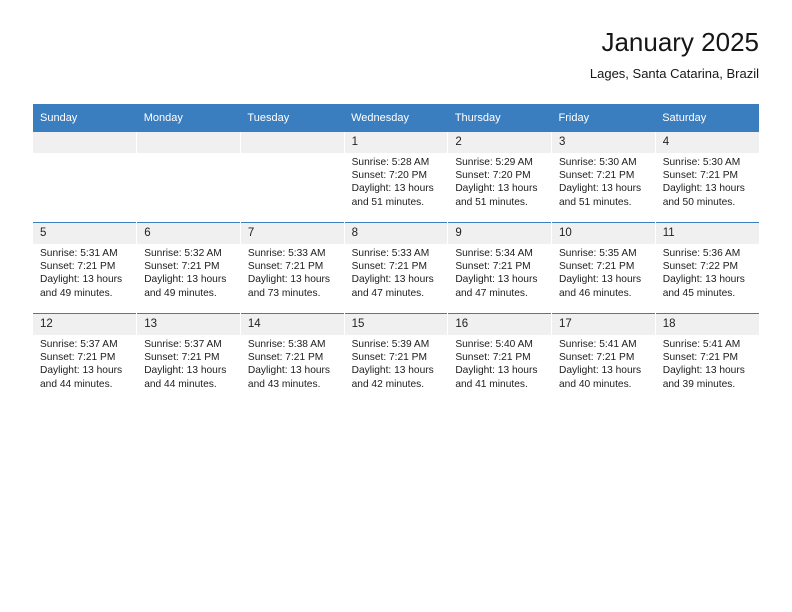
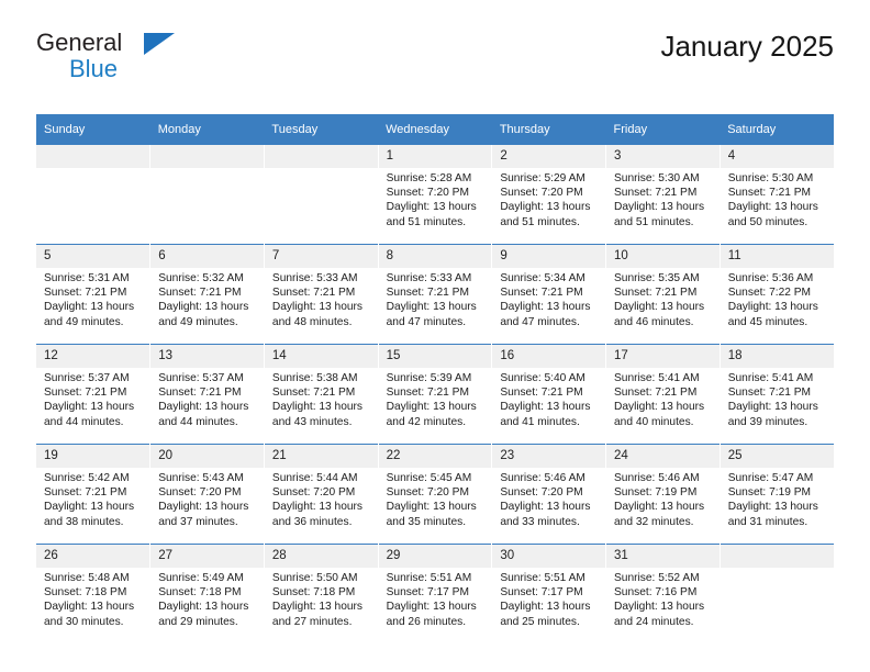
+ General
+ Blue
  January 2025
- Lages, Santa Catarina, Brazil
  Sunday	Monday	Tuesday	Wednesday	Thursday	Friday	Saturday
  			1Sunrise: 5:28 AMSunset: 7:20 PMDaylight: 13 hoursand 51 minutes.	2Sunrise: 5:29 AMSunset: 7:20 PMDaylight: 13 hoursand 51 minutes.	3Sunrise: 5:30 AMSunset: 7:21 PMDaylight: 13 hoursand 51 minutes.	4Sunrise: 5:30 AMSunset: 7:21 PMDaylight: 13 hoursand 50 minutes.
- 5Sunrise: 5:31 AMSunset: 7:21 PMDaylight: 13 hoursand 49 minutes.	6Sunrise: 5:32 AMSunset: 7:21 PMDaylight: 13 hoursand 49 minutes.	7Sunrise: 5:33 AMSunset: 7:21 PMDaylight: 13 hoursand 73 minutes.	8Sunrise: 5:33 AMSunset: 7:21 PMDaylight: 13 hoursand 47 minutes.	9Sunrise: 5:34 AMSunset: 7:21 PMDaylight: 13 hoursand 47 minutes.	10Sunrise: 5:35 AMSunset: 7:21 PMDaylight: 13 hoursand 46 minutes.	11Sunrise: 5:36 AMSunset: 7:22 PMDaylight: 13 hoursand 45 minutes.
+ 5Sunrise: 5:31 AMSunset: 7:21 PMDaylight: 13 hoursand 49 minutes.	6Sunrise: 5:32 AMSunset: 7:21 PMDaylight: 13 hoursand 49 minutes.	7Sunrise: 5:33 AMSunset: 7:21 PMDaylight: 13 hoursand 48 minutes.	8Sunrise: 5:33 AMSunset: 7:21 PMDaylight: 13 hoursand 47 minutes.	9Sunrise: 5:34 AMSunset: 7:21 PMDaylight: 13 hoursand 47 minutes.	10Sunrise: 5:35 AMSunset: 7:21 PMDaylight: 13 hoursand 46 minutes.	11Sunrise: 5:36 AMSunset: 7:22 PMDaylight: 13 hoursand 45 minutes.
  12Sunrise: 5:37 AMSunset: 7:21 PMDaylight: 13 hoursand 44 minutes.	13Sunrise: 5:37 AMSunset: 7:21 PMDaylight: 13 hoursand 44 minutes.	14Sunrise: 5:38 AMSunset: 7:21 PMDaylight: 13 hoursand 43 minutes.	15Sunrise: 5:39 AMSunset: 7:21 PMDaylight: 13 hoursand 42 minutes.	16Sunrise: 5:40 AMSunset: 7:21 PMDaylight: 13 hoursand 41 minutes.	17Sunrise: 5:41 AMSunset: 7:21 PMDaylight: 13 hoursand 40 minutes.	18Sunrise: 5:41 AMSunset: 7:21 PMDaylight: 13 hoursand 39 minutes.
+ 19Sunrise: 5:42 AMSunset: 7:21 PMDaylight: 13 hoursand 38 minutes.	20Sunrise: 5:43 AMSunset: 7:20 PMDaylight: 13 hoursand 37 minutes.	21Sunrise: 5:44 AMSunset: 7:20 PMDaylight: 13 hoursand 36 minutes.	22Sunrise: 5:45 AMSunset: 7:20 PMDaylight: 13 hoursand 35 minutes.	23Sunrise: 5:46 AMSunset: 7:20 PMDaylight: 13 hoursand 33 minutes.	24Sunrise: 5:46 AMSunset: 7:19 PMDaylight: 13 hoursand 32 minutes.	25Sunrise: 5:47 AMSunset: 7:19 PMDaylight: 13 hoursand 31 minutes.
+ 26Sunrise: 5:48 AMSunset: 7:18 PMDaylight: 13 hoursand 30 minutes.	27Sunrise: 5:49 AMSunset: 7:18 PMDaylight: 13 hoursand 29 minutes.	28Sunrise: 5:50 AMSunset: 7:18 PMDaylight: 13 hoursand 27 minutes.	29Sunrise: 5:51 AMSunset: 7:17 PMDaylight: 13 hoursand 26 minutes.	30Sunrise: 5:51 AMSunset: 7:17 PMDaylight: 13 hoursand 25 minutes.	31Sunrise: 5:52 AMSunset: 7:16 PMDaylight: 13 hoursand 24 minutes.
